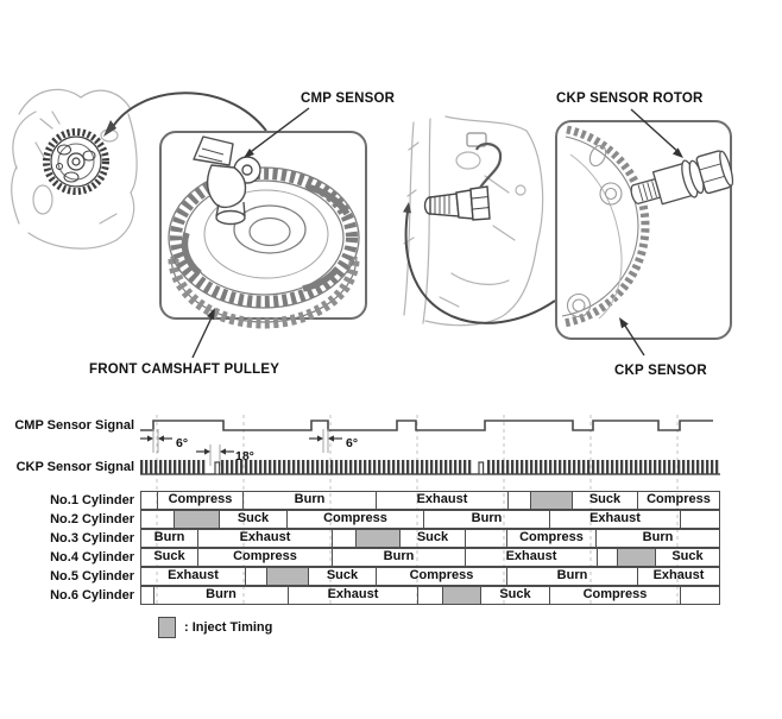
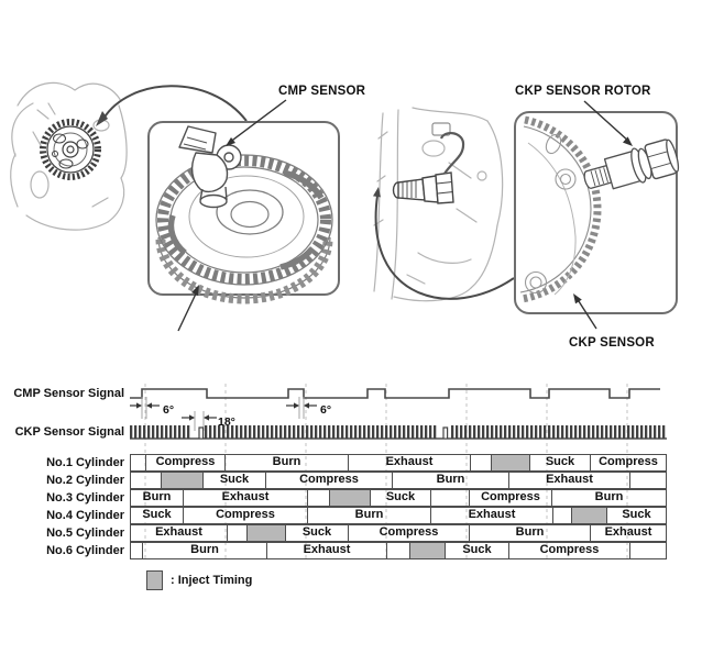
  CMP SENSOR
- FRONT CAMSHAFT PULLEY
  CKP SENSOR ROTOR
  CKP SENSOR
  CMP Sensor Signal
  CKP Sensor Signal
  6°
  18°
  6°
  No.1 Cylinder
  No.2 Cylinder
  No.3 Cylinder
  No.4 Cylinder
  No.5 Cylinder
  No.6 Cylinder
  Compress
  Burn
  Exhaust
  Suck
  Compress
  Suck
  Compress
  Burn
  Exhaust
  Burn
  Exhaust
  Suck
  Compress
  Burn
  Suck
  Compress
  Burn
  Exhaust
  Suck
  Exhaust
  Suck
  Compress
  Burn
  Exhaust
  Burn
  Exhaust
  Suck
  Compress
  : Inject Timing
